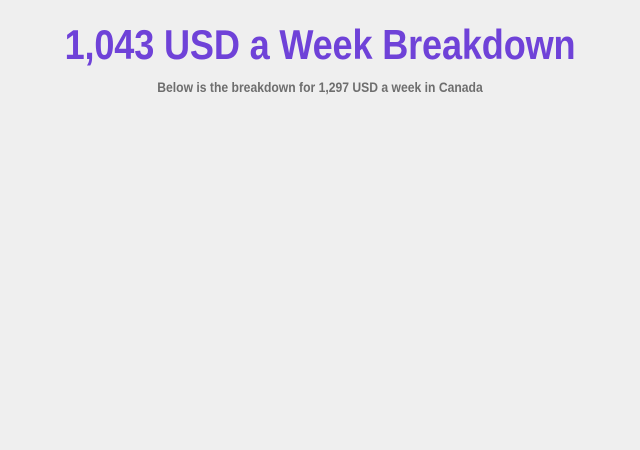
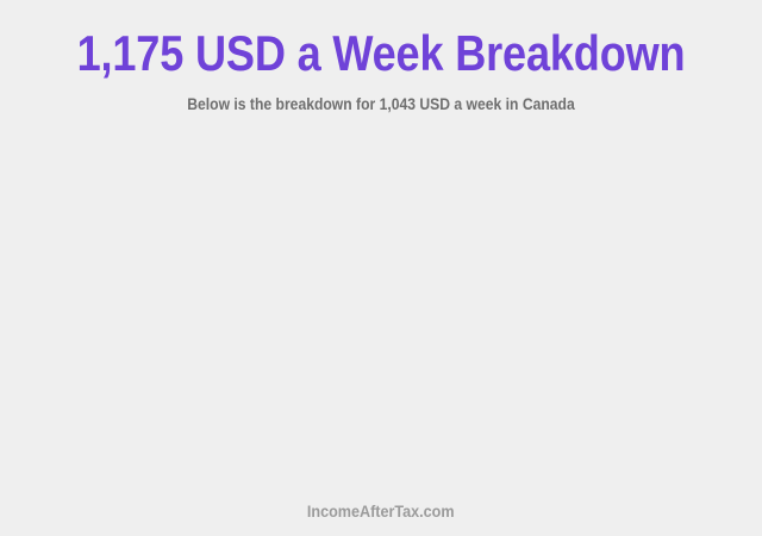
- 1,043 USD a Week Breakdown
+ 1,175 USD a Week Breakdown
- Below is the breakdown for 1,297 USD a week in Canada
+ Below is the breakdown for 1,043 USD a week in Canada
+ IncomeAfterTax.com
